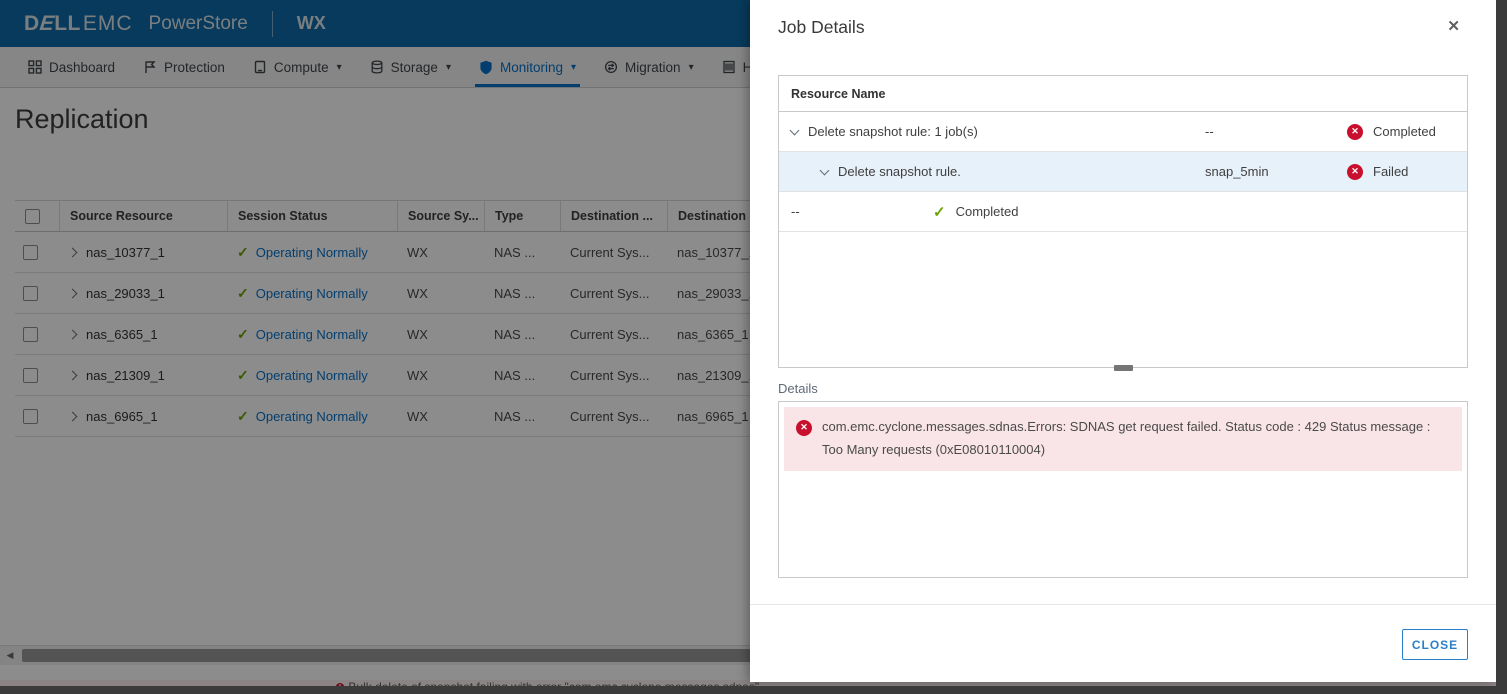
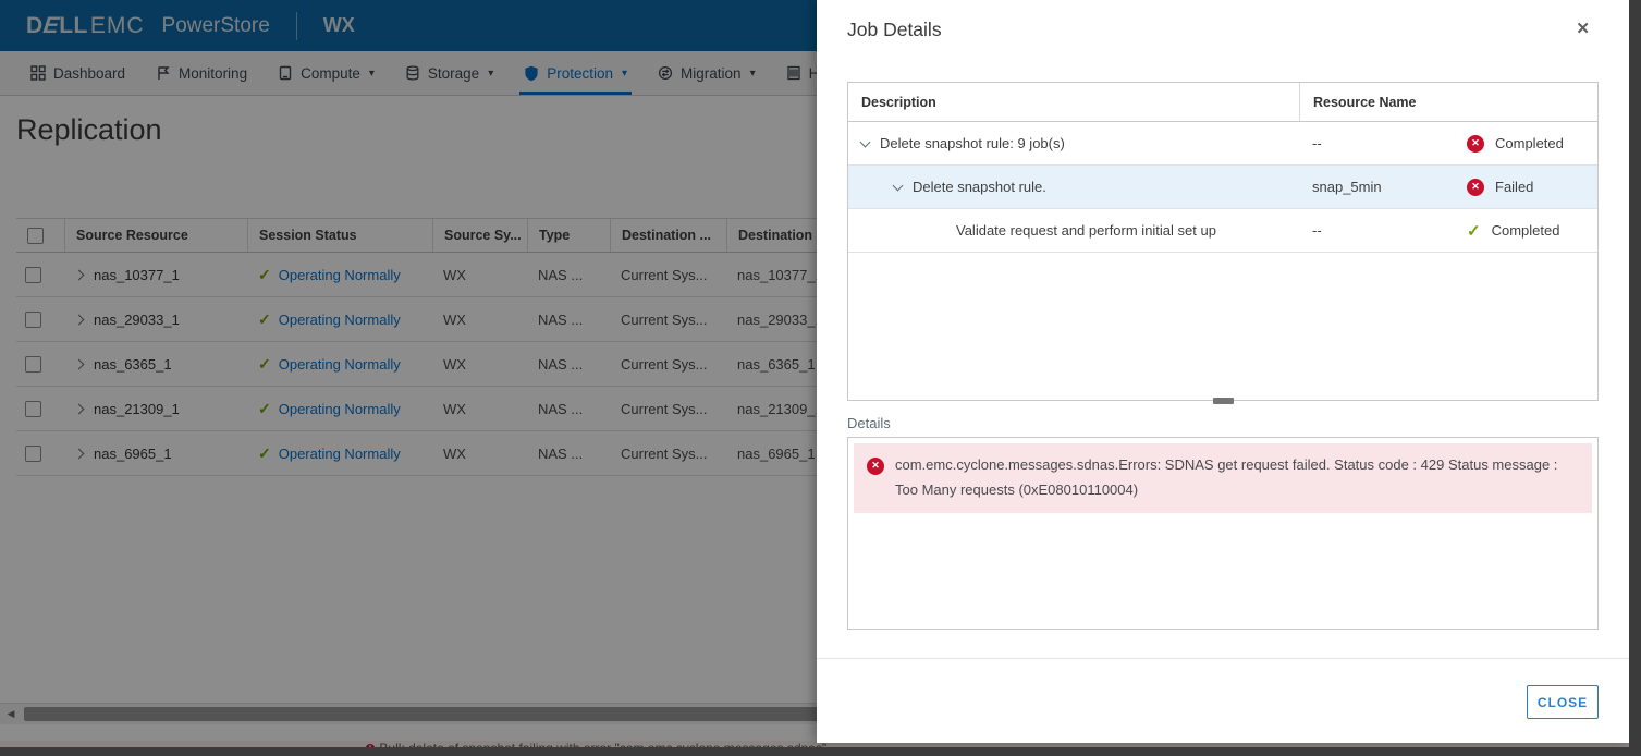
  EMC
  PowerStore
  WX
  Dashboard
- Protection
+ Monitoring
  Compute
  ▾
  Storage
  ▾
- Monitoring
+ Protection
  ▾
  Migration
  ▾
  Replication
  Source Resource
  Session Status
  Source Sy...
  Type
  Destination ...
  Destination
  nas_10377_1
  ✓
  Operating Normally
  WX
  NAS ...
  Current Sys...
  nas_10377_
  nas_29033_1
  ✓
  Operating Normally
  WX
  NAS ...
  Current Sys...
  nas_29033_
  nas_6365_1
  ✓
  Operating Normally
  WX
  NAS ...
  Current Sys...
  nas_6365_1
  nas_21309_1
  ✓
  Operating Normally
  WX
  NAS ...
  Current Sys...
  nas_21309_
  nas_6965_1
  ✓
  Operating Normally
  WX
  NAS ...
  Current Sys...
  nas_6965_1
  ◀
  Job Details
  ✕
+ Description
  Resource Name
- Delete snapshot rule: 1 job(s)
+ Delete snapshot rule: 9 job(s)
  --
  ✕
  Completed
  Delete snapshot rule.
  snap_5min
  ✕
  Failed
+ Validate request and perform initial set up
  --
  ✓
  Completed
  Details
  ✕
  com.emc.cyclone.messages.sdnas.Errors: SDNAS get request failed. Status code : 429 Status message : Too Many requests (0xE08010110004)
  CLOSE
